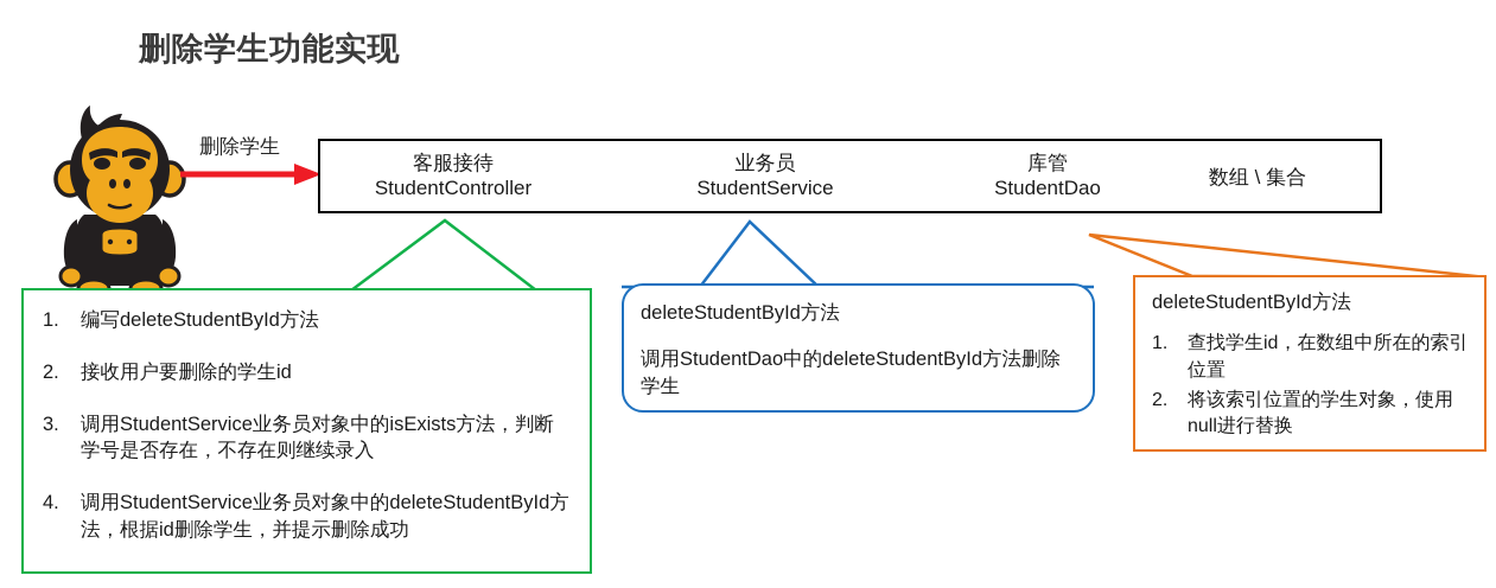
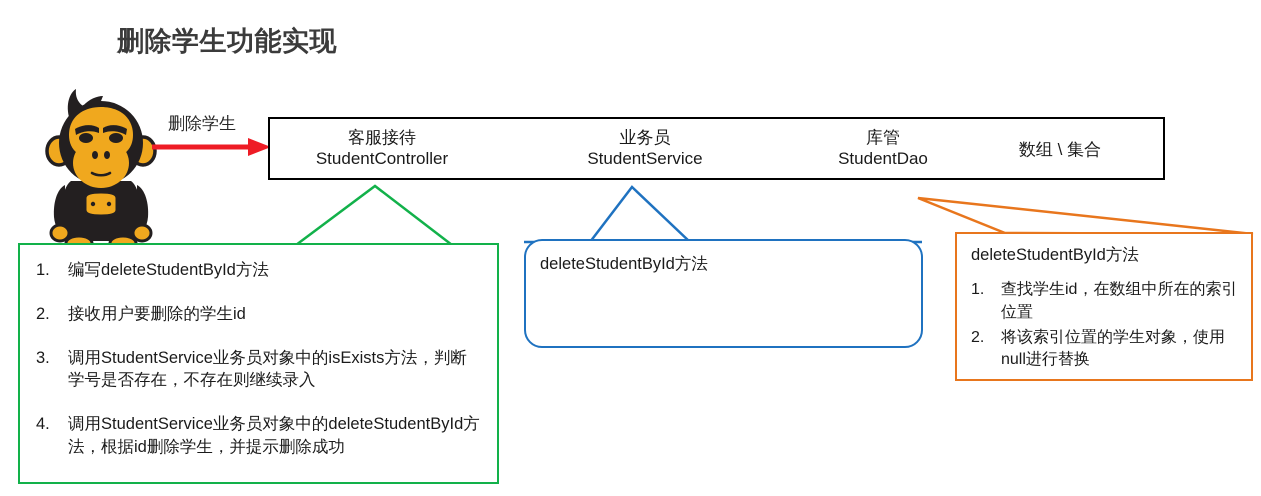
  删除学生功能实现
  删除学生
  客服接待
  StudentController
  业务员
  StudentService
  库管
  StudentDao
  数组 \ 集合
  1.
  编写deleteStudentById方法
  2.
  接收用户要删除的学生id
  3.
  调用StudentService业务员对象中的isExists方法，判断学号是否存在，不存在则继续录入
  4.
  调用StudentService业务员对象中的deleteStudentById方法，根据id删除学生，并提示删除成功
  deleteStudentById方法
- 调用StudentDao中的deleteStudentById方法删除学生
  deleteStudentById方法
  1.
  查找学生id，在数组中所在的索引位置
  2.
  将该索引位置的学生对象，使用null进行替换
